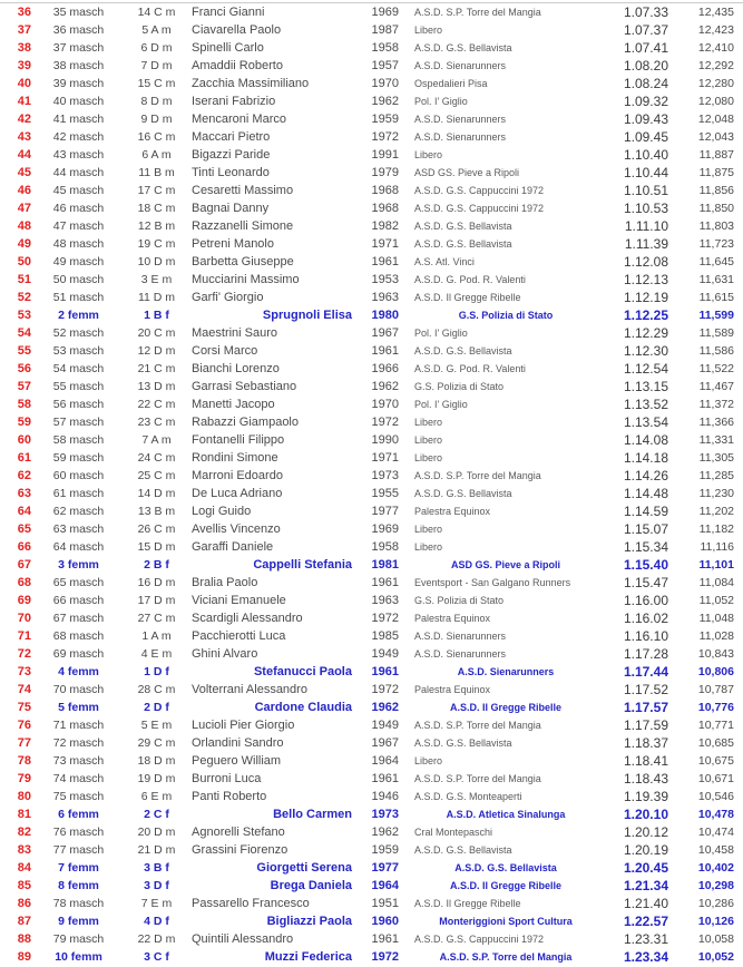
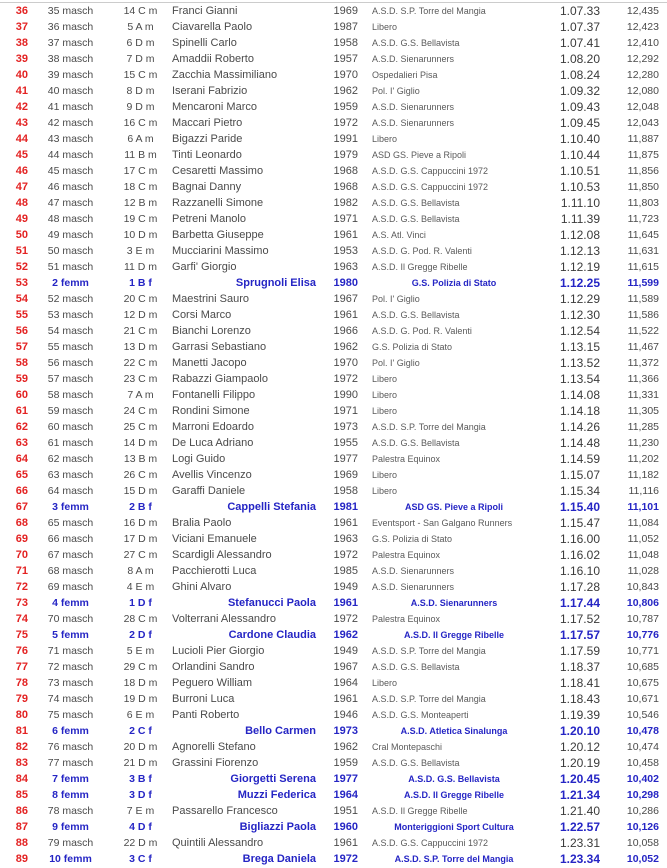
  36
  35 masch
  14 C m
  Franci Gianni
  1969
  A.S.D. S.P. Torre del Mangia
  1.07.33
  12,435
  37
  36 masch
  5 A m
  Ciavarella Paolo
  1987
  Libero
  1.07.37
  12,423
  38
  37 masch
  6 D m
  Spinelli Carlo
  1958
  A.S.D. G.S. Bellavista
  1.07.41
  12,410
  39
  38 masch
  7 D m
  Amaddii Roberto
  1957
  A.S.D. Sienarunners
  1.08.20
  12,292
  40
  39 masch
  15 C m
  Zacchia Massimiliano
  1970
  Ospedalieri Pisa
  1.08.24
  12,280
  41
  40 masch
  8 D m
  Iserani Fabrizio
  1962
  Pol. I' Giglio
  1.09.32
  12,080
  42
  41 masch
  9 D m
  Mencaroni Marco
  1959
  A.S.D. Sienarunners
  1.09.43
  12,048
  43
  42 masch
  16 C m
  Maccari Pietro
  1972
  A.S.D. Sienarunners
  1.09.45
  12,043
  44
  43 masch
  6 A m
  Bigazzi Paride
  1991
  Libero
  1.10.40
  11,887
  45
  44 masch
  11 B m
  Tinti Leonardo
  1979
  ASD GS. Pieve a Ripoli
  1.10.44
  11,875
  46
  45 masch
  17 C m
  Cesaretti Massimo
  1968
  A.S.D. G.S. Cappuccini 1972
  1.10.51
  11,856
  47
  46 masch
  18 C m
  Bagnai Danny
  1968
  A.S.D. G.S. Cappuccini 1972
  1.10.53
  11,850
  48
  47 masch
  12 B m
  Razzanelli Simone
  1982
  A.S.D. G.S. Bellavista
  1.11.10
  11,803
  49
  48 masch
  19 C m
  Petreni Manolo
  1971
  A.S.D. G.S. Bellavista
  1.11.39
  11,723
  50
  49 masch
  10 D m
  Barbetta Giuseppe
  1961
  A.S. Atl. Vinci
  1.12.08
  11,645
  51
  50 masch
  3 E m
  Mucciarini Massimo
  1953
  A.S.D. G. Pod. R. Valenti
  1.12.13
  11,631
  52
  51 masch
  11 D m
  Garfi' Giorgio
  1963
  A.S.D. Il Gregge Ribelle
  1.12.19
  11,615
  53
  2 femm
  1 B f
  Sprugnoli Elisa
  1980
  G.S. Polizia di Stato
  1.12.25
  11,599
  54
  52 masch
  20 C m
  Maestrini Sauro
  1967
  Pol. I' Giglio
  1.12.29
  11,589
  55
  53 masch
  12 D m
  Corsi Marco
  1961
  A.S.D. G.S. Bellavista
  1.12.30
  11,586
  56
  54 masch
  21 C m
  Bianchi Lorenzo
  1966
  A.S.D. G. Pod. R. Valenti
  1.12.54
  11,522
  57
  55 masch
  13 D m
  Garrasi Sebastiano
  1962
  G.S. Polizia di Stato
  1.13.15
  11,467
  58
  56 masch
  22 C m
  Manetti Jacopo
  1970
  Pol. I' Giglio
  1.13.52
  11,372
  59
  57 masch
  23 C m
  Rabazzi Giampaolo
  1972
  Libero
  1.13.54
  11,366
  60
  58 masch
  7 A m
  Fontanelli Filippo
  1990
  Libero
  1.14.08
  11,331
  61
  59 masch
  24 C m
  Rondini Simone
  1971
  Libero
  1.14.18
  11,305
  62
  60 masch
  25 C m
  Marroni Edoardo
  1973
  A.S.D. S.P. Torre del Mangia
  1.14.26
  11,285
  63
  61 masch
  14 D m
  De Luca Adriano
  1955
  A.S.D. G.S. Bellavista
  1.14.48
  11,230
  64
  62 masch
  13 B m
  Logi Guido
  1977
  Palestra Equinox
  1.14.59
  11,202
  65
  63 masch
  26 C m
  Avellis Vincenzo
  1969
  Libero
  1.15.07
  11,182
  66
  64 masch
  15 D m
  Garaffi Daniele
  1958
  Libero
  1.15.34
  11,116
  67
  3 femm
  2 B f
  Cappelli Stefania
  1981
  ASD GS. Pieve a Ripoli
  1.15.40
  11,101
  68
  65 masch
  16 D m
  Bralia Paolo
  1961
  Eventsport - San Galgano Runners
  1.15.47
  11,084
  69
  66 masch
  17 D m
  Viciani Emanuele
  1963
  G.S. Polizia di Stato
  1.16.00
  11,052
  70
  67 masch
  27 C m
  Scardigli Alessandro
  1972
  Palestra Equinox
  1.16.02
  11,048
  71
  68 masch
- 1 A m
+ 8 A m
  Pacchierotti Luca
  1985
  A.S.D. Sienarunners
  1.16.10
  11,028
  72
  69 masch
  4 E m
  Ghini Alvaro
  1949
  A.S.D. Sienarunners
  1.17.28
  10,843
  73
  4 femm
  1 D f
  Stefanucci Paola
  1961
  A.S.D. Sienarunners
  1.17.44
  10,806
  74
  70 masch
  28 C m
  Volterrani Alessandro
  1972
  Palestra Equinox
  1.17.52
  10,787
  75
  5 femm
  2 D f
  Cardone Claudia
  1962
  A.S.D. Il Gregge Ribelle
  1.17.57
  10,776
  76
  71 masch
  5 E m
  Lucioli Pier Giorgio
  1949
  A.S.D. S.P. Torre del Mangia
  1.17.59
  10,771
  77
  72 masch
  29 C m
  Orlandini Sandro
  1967
  A.S.D. G.S. Bellavista
  1.18.37
  10,685
  78
  73 masch
  18 D m
  Peguero William
  1964
  Libero
  1.18.41
  10,675
  79
  74 masch
  19 D m
  Burroni Luca
  1961
  A.S.D. S.P. Torre del Mangia
  1.18.43
  10,671
  80
  75 masch
  6 E m
  Panti Roberto
  1946
  A.S.D. G.S. Monteaperti
  1.19.39
  10,546
  81
  6 femm
  2 C f
  Bello Carmen
  1973
  A.S.D. Atletica Sinalunga
  1.20.10
  10,478
  82
  76 masch
  20 D m
  Agnorelli Stefano
  1962
  Cral Montepaschi
  1.20.12
  10,474
  83
  77 masch
  21 D m
  Grassini Fiorenzo
  1959
  A.S.D. G.S. Bellavista
  1.20.19
  10,458
  84
  7 femm
  3 B f
  Giorgetti Serena
  1977
  A.S.D. G.S. Bellavista
  1.20.45
  10,402
  85
  8 femm
  3 D f
- Brega Daniela
+ Muzzi Federica
  1964
  A.S.D. Il Gregge Ribelle
  1.21.34
  10,298
  86
  78 masch
  7 E m
  Passarello Francesco
  1951
  A.S.D. Il Gregge Ribelle
  1.21.40
  10,286
  87
  9 femm
  4 D f
  Bigliazzi Paola
  1960
  Monteriggioni Sport Cultura
  1.22.57
  10,126
  88
  79 masch
  22 D m
  Quintili Alessandro
  1961
  A.S.D. G.S. Cappuccini 1972
  1.23.31
  10,058
  89
  10 femm
  3 C f
- Muzzi Federica
+ Brega Daniela
  1972
  A.S.D. S.P. Torre del Mangia
  1.23.34
  10,052
